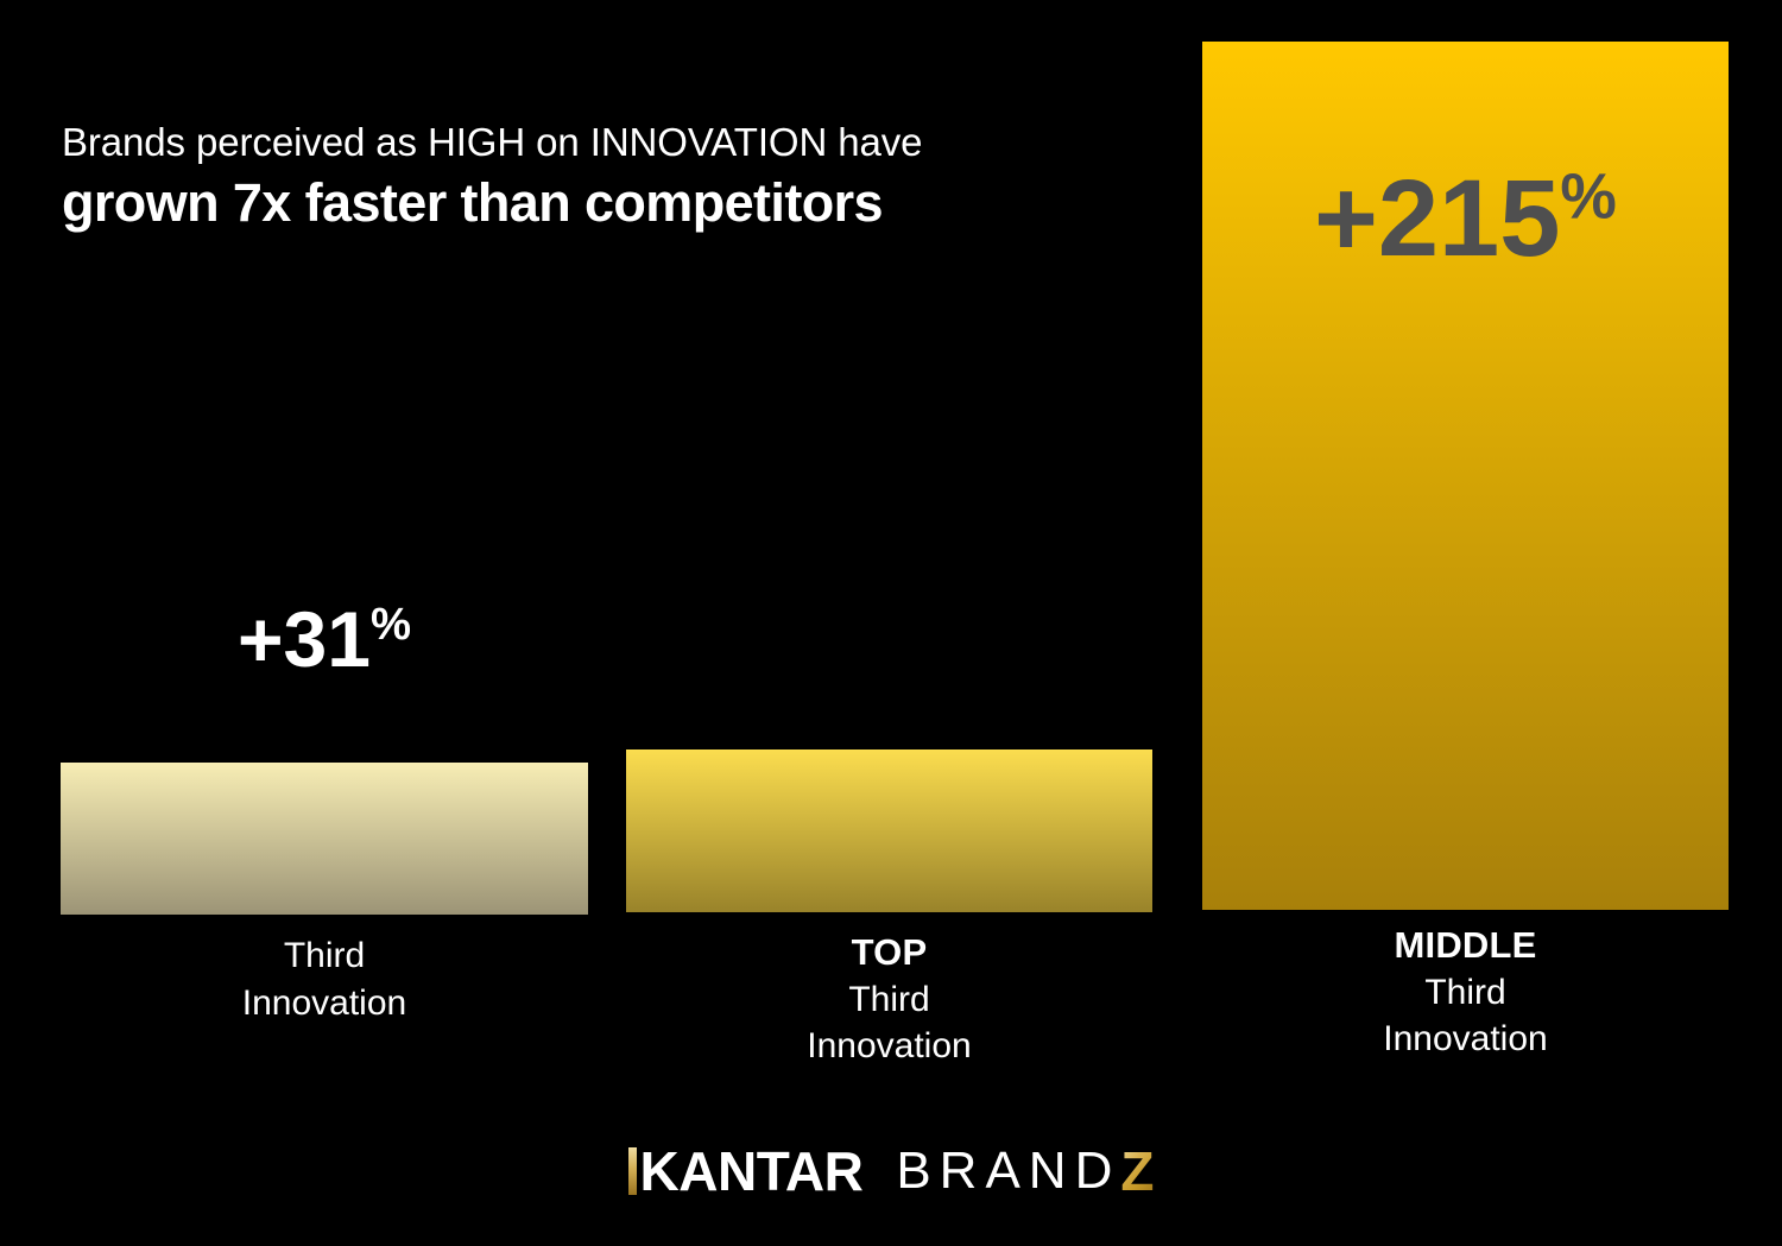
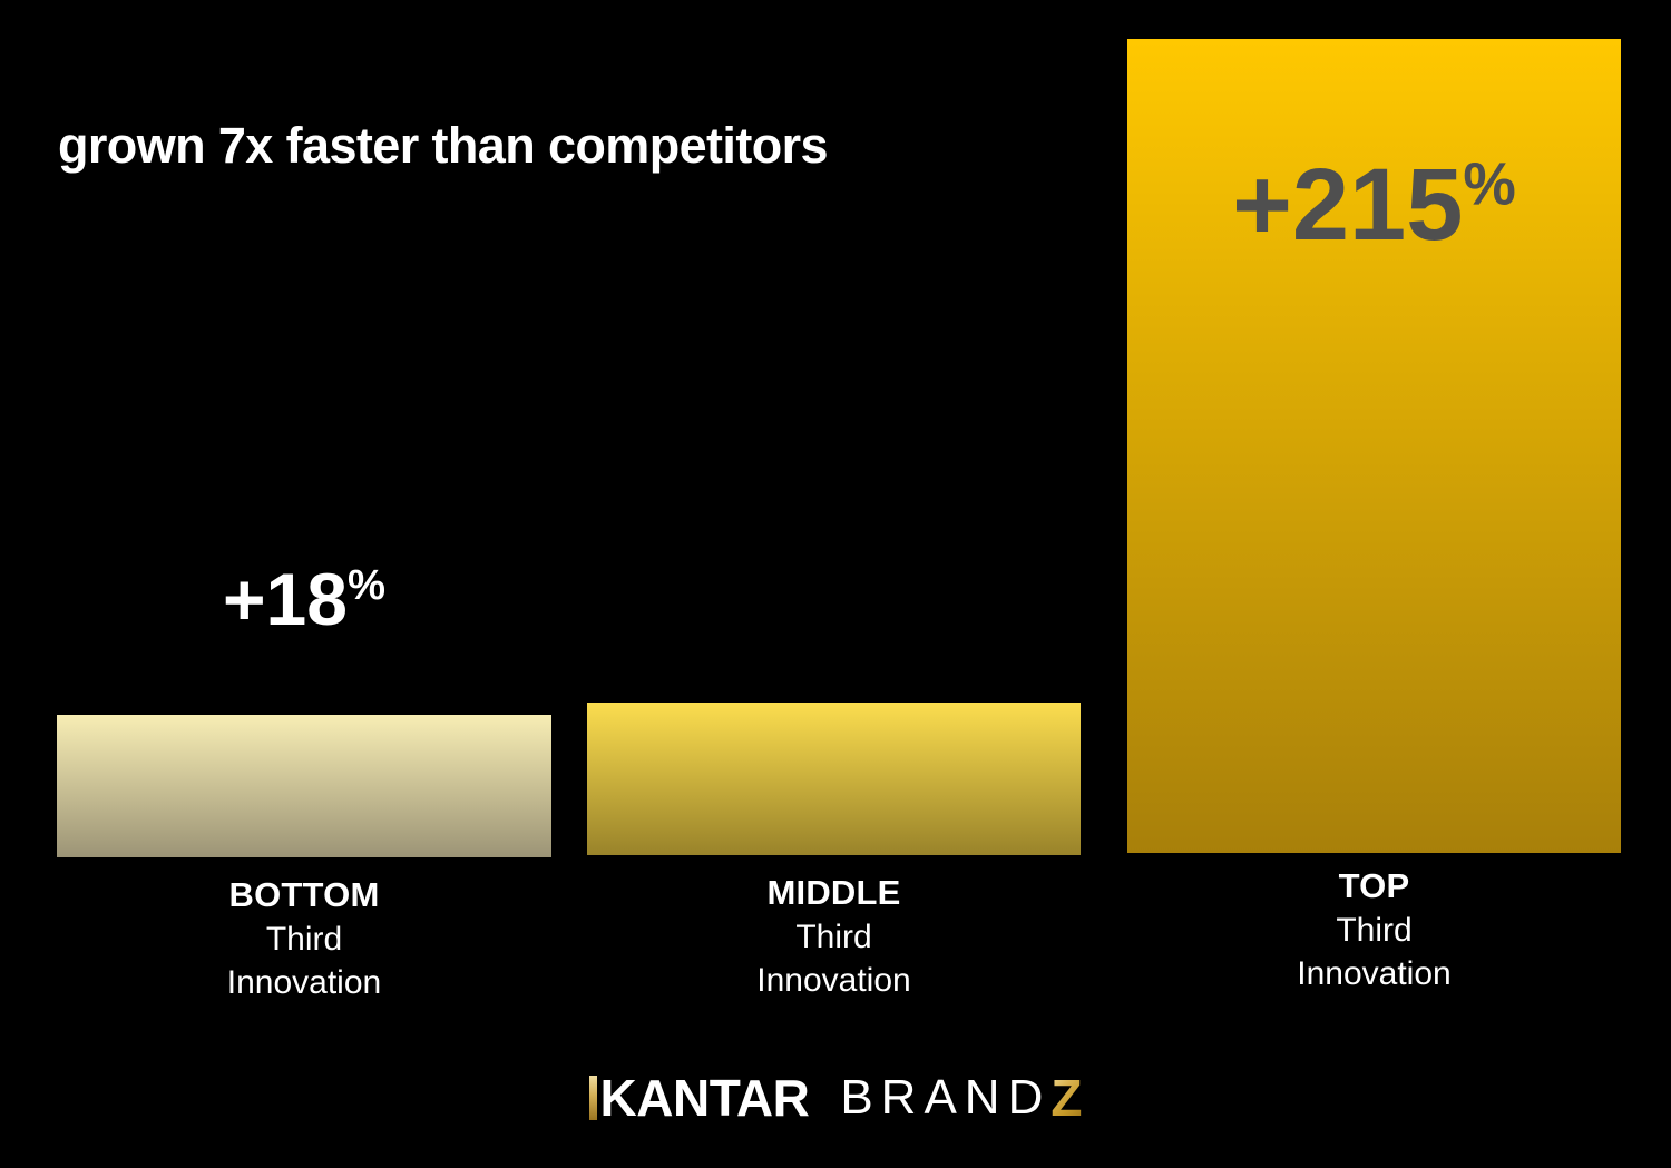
- Brands perceived as HIGH on INNOVATION have
  grown 7x faster than competitors
- +31%
+ +18%
  +215%
+ BOTTOM
  Third
  Innovation
- TOP
+ MIDDLE
  Third
  Innovation
- MIDDLE
+ TOP
  Third
  Innovation
  KANTAR BRANDZ
